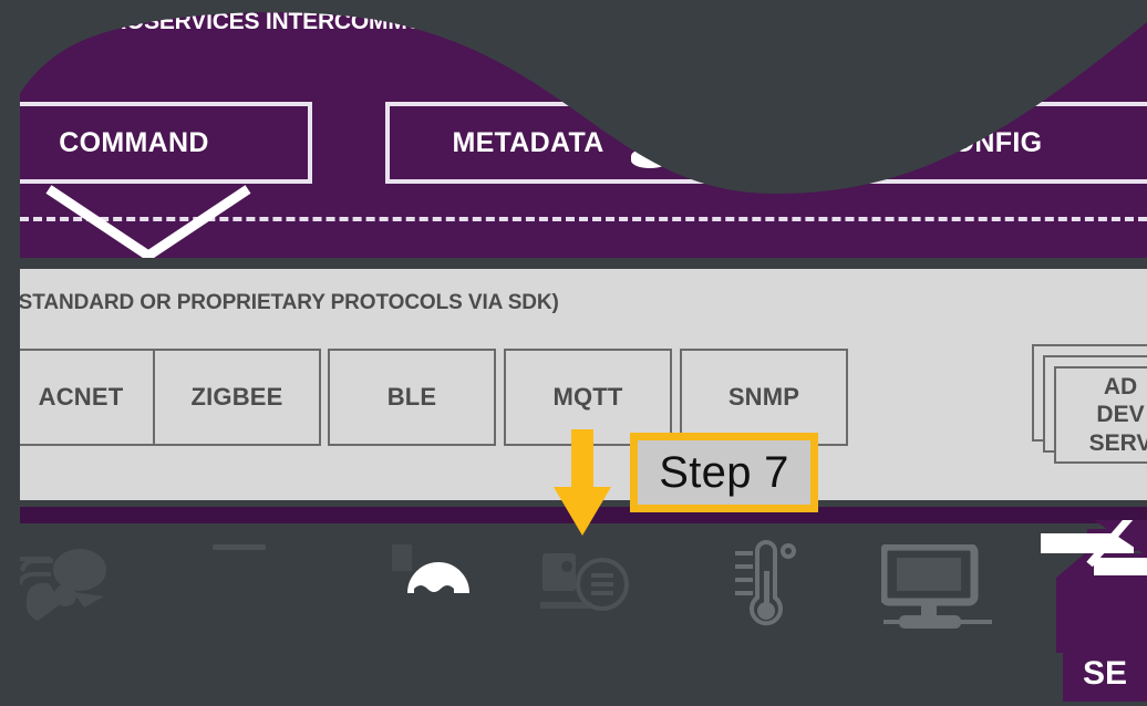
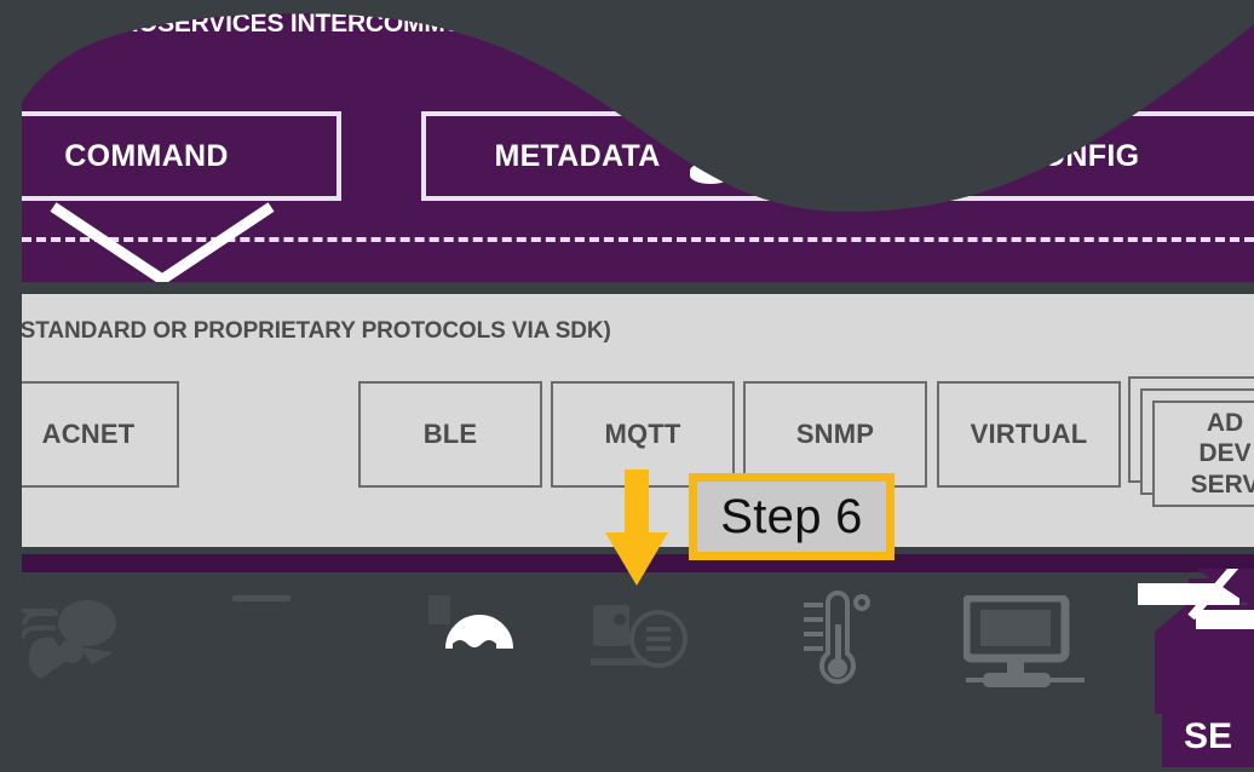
  ERVICES INTERCOM
  COMMAND
  METADATA
  NFIG
  STANDARD OR PROPRIETARY PROTOCOLS VIA SDK)
  ACNET
- ZIGBEE
  BLE
  MQTT
  SNMP
+ VIRTUAL
  AD
  DEV
  SERV
  SE
- Step 7
+ Step 6
